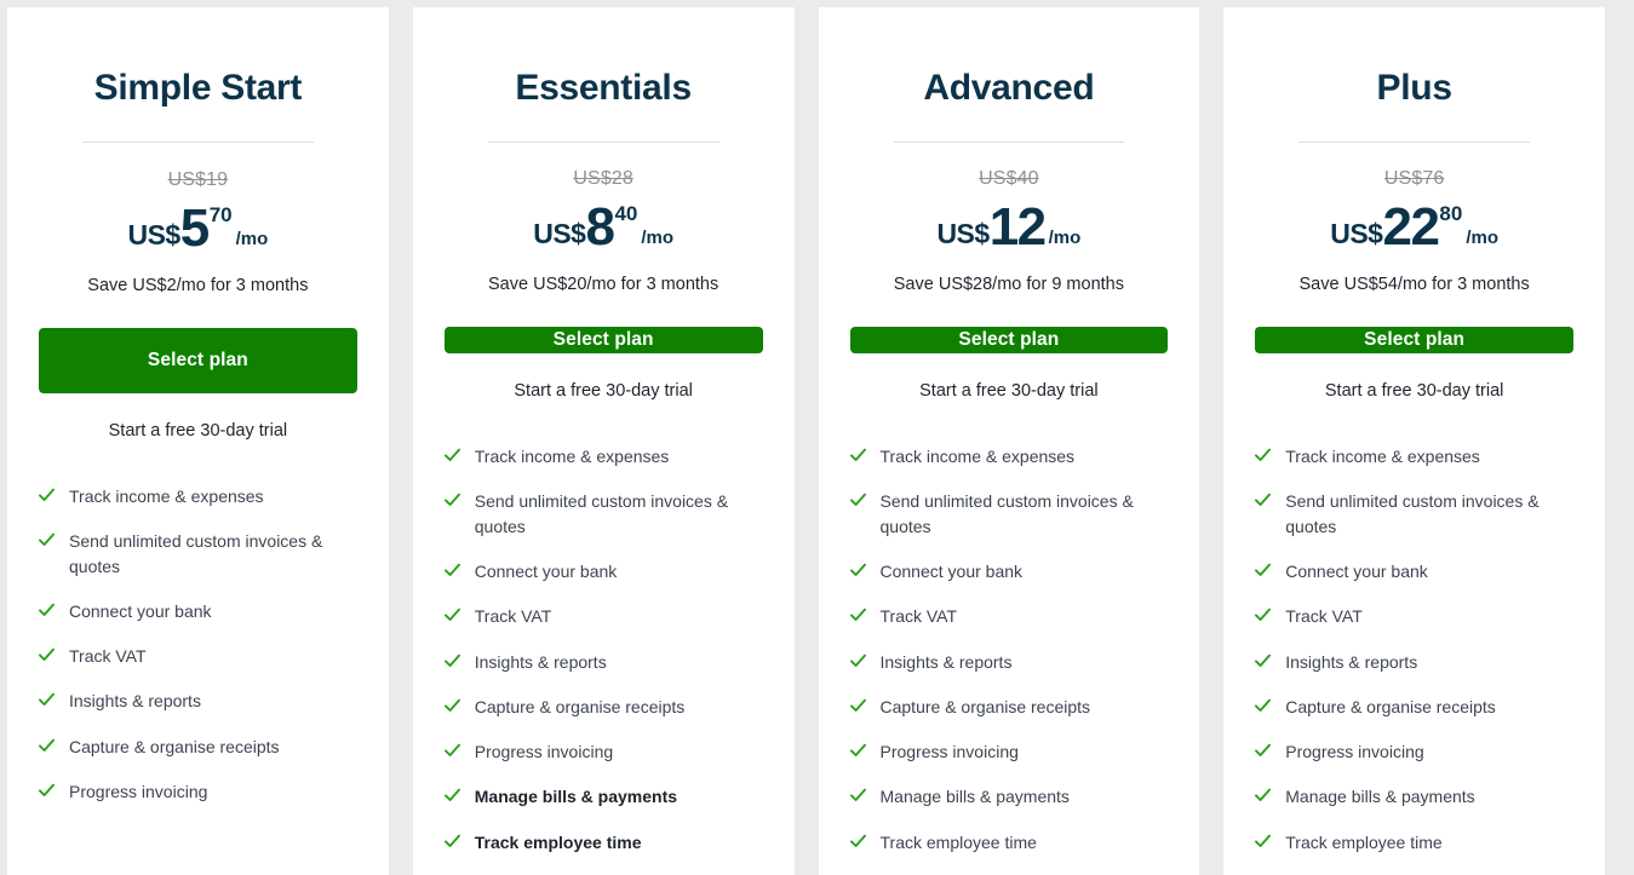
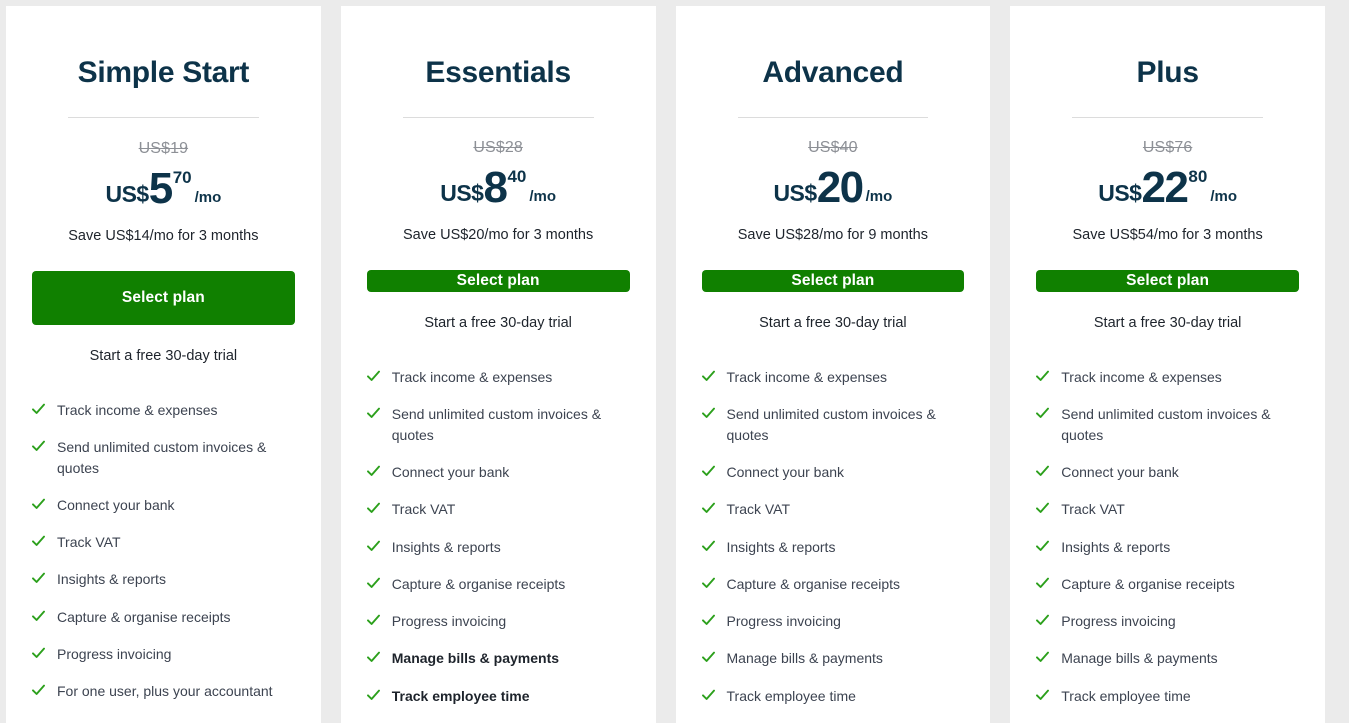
  Simple Start
  US$19
  US$
  5
  70
  /mo
- Save US$2/mo for 3 months
+ Save US$14/mo for 3 months
  Select plan
  Start a free 30-day trial
  Track income & expenses
  Send unlimited custom invoices & quotes
  Connect your bank
  Track VAT
  Insights & reports
  Capture & organise receipts
  Progress invoicing
+ For one user, plus your accountant
  Essentials
  US$28
  US$
  8
  40
  /mo
  Save US$20/mo for 3 months
  Select plan
  Start a free 30-day trial
  Track income & expenses
  Send unlimited custom invoices & quotes
  Connect your bank
  Track VAT
  Insights & reports
  Capture & organise receipts
  Progress invoicing
  Manage bills & payments
  Track employee time
  Advanced
  US$40
  US$
- 12
+ 20
  /mo
  Save US$28/mo for 9 months
  Select plan
  Start a free 30-day trial
  Track income & expenses
  Send unlimited custom invoices & quotes
  Connect your bank
  Track VAT
  Insights & reports
  Capture & organise receipts
  Progress invoicing
  Manage bills & payments
  Track employee time
  Plus
  US$76
  US$
  22
  80
  /mo
  Save US$54/mo for 3 months
  Select plan
  Start a free 30-day trial
  Track income & expenses
  Send unlimited custom invoices & quotes
  Connect your bank
  Track VAT
  Insights & reports
  Capture & organise receipts
  Progress invoicing
  Manage bills & payments
  Track employee time
